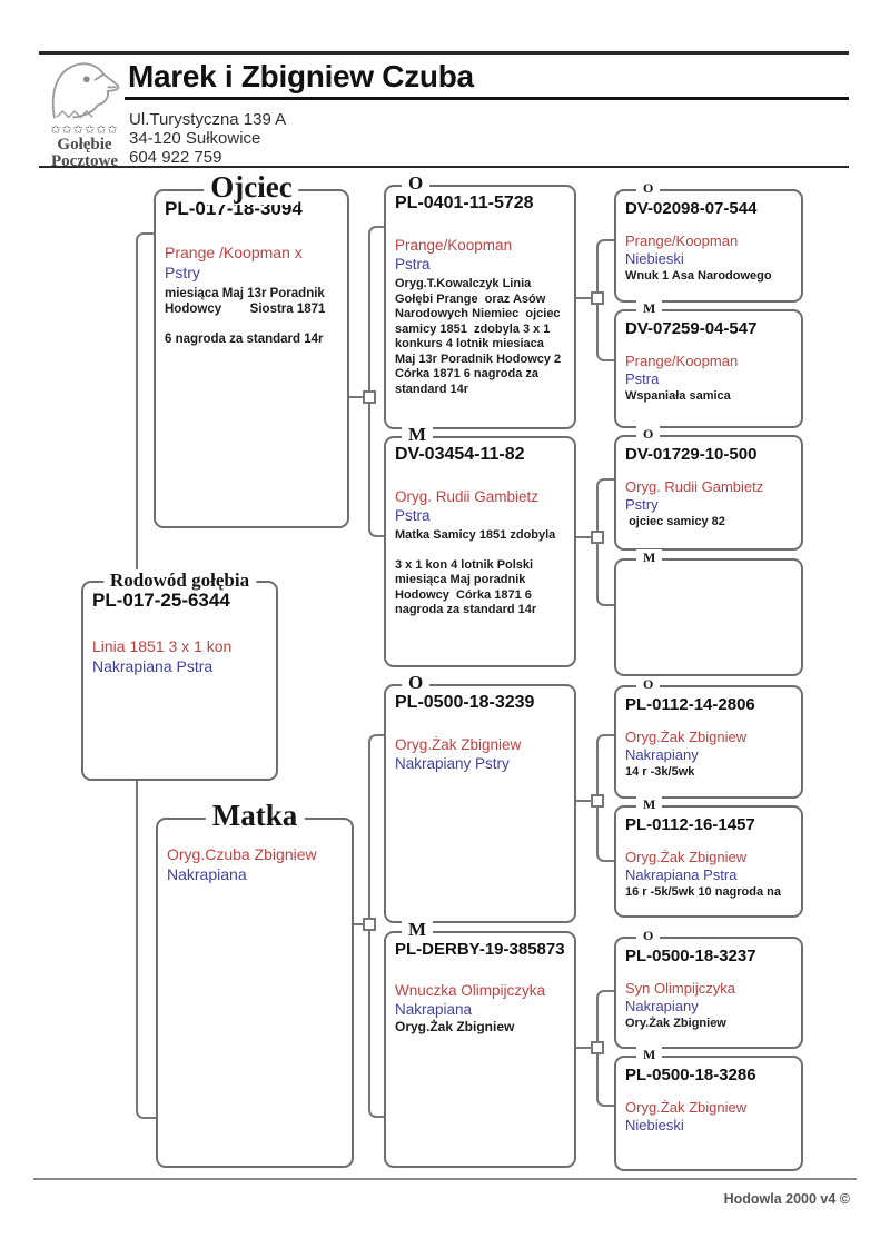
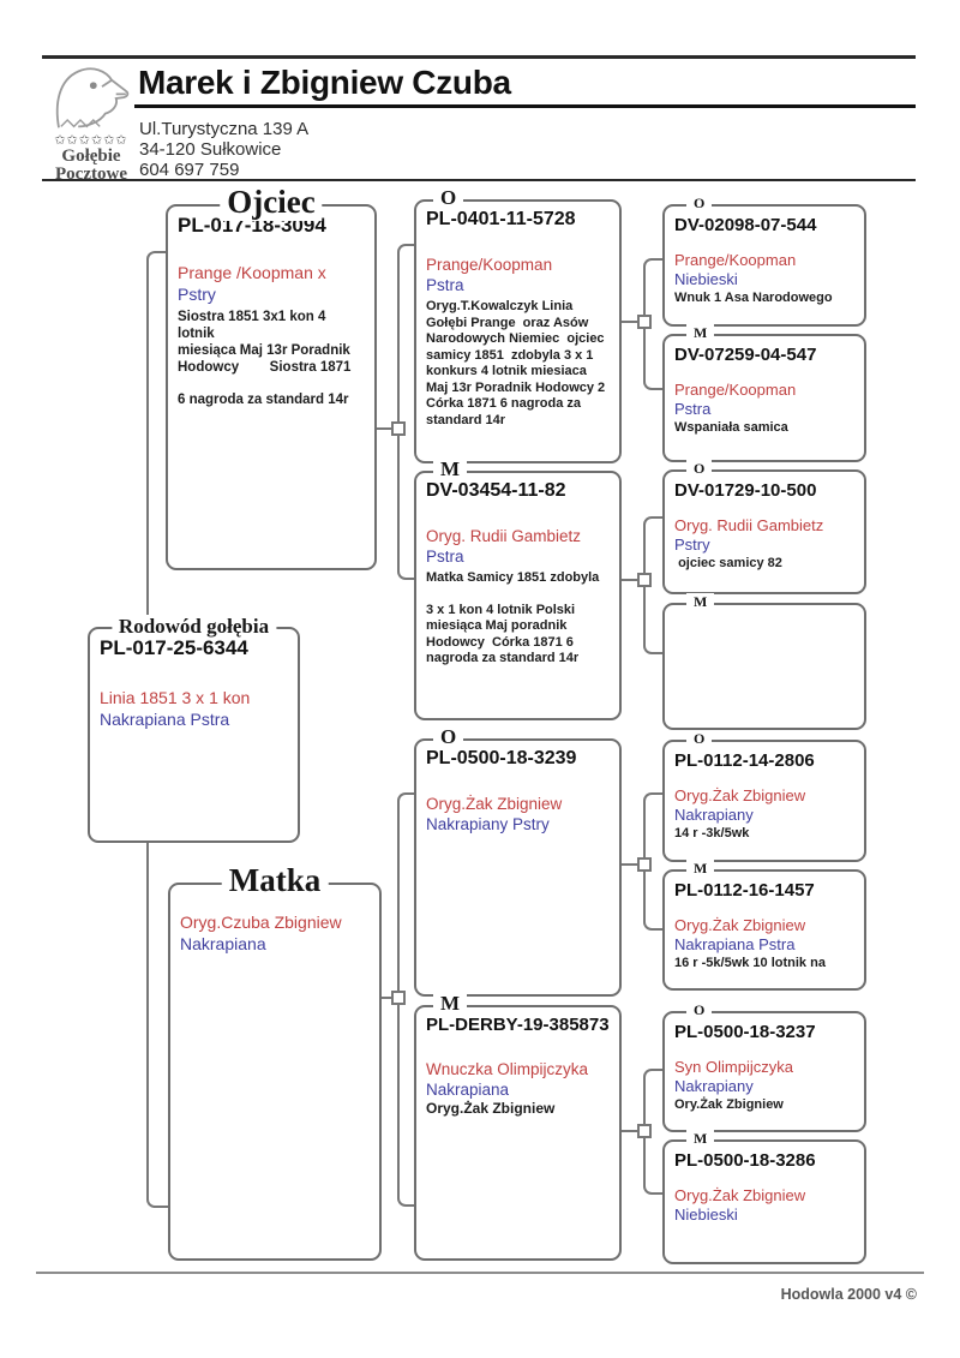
  ✩✩✩✩✩✩
  Gołębie
  Pocztowe
  Marek i Zbigniew Czuba
  Ul.Turystyczna 139 A
  34-120 Sułkowice
- 604 922 759
+ 604 697 759
  Ojciec
  PL-017-18-3094
  Prange /Koopman x
  Pstry
+ Siostra 1851 3x1 kon 4 lotnik
  miesiąca Maj 13r Poradnik
  Hodowcy Siostra 1871
  6 nagroda za standard 14r
  Rodowód gołębia
  PL-017-25-6344
  Linia 1851 3 x 1 kon
  Nakrapiana Pstra
  Matka
  Oryg.Czuba Zbigniew
  Nakrapiana
  O
  PL-0401-11-5728
  Prange/Koopman
  Pstra
  Oryg.T.Kowalczyk Linia
  Gołębi Prange oraz Asów
  Narodowych Niemiec ojciec
  samicy 1851 zdobyla 3 x 1
  konkurs 4 lotnik miesiaca
  Maj 13r Poradnik Hodowcy 2
  Córka 1871 6 nagroda za
  standard 14r
  M
  DV-03454-11-82
  Oryg. Rudii Gambietz
  Pstra
  Matka Samicy 1851 zdobyla
  3 x 1 kon 4 lotnik Polski
  miesiąca Maj poradnik
  Hodowcy Córka 1871 6
  nagroda za standard 14r
  O
  PL-0500-18-3239
  Oryg.Żak Zbigniew
  Nakrapiany Pstry
  M
  PL-DERBY-19-385873
  Wnuczka Olimpijczyka
  Nakrapiana
  Oryg.Żak Zbigniew
  O
  DV-02098-07-544
  Prange/Koopman
  Niebieski
  Wnuk 1 Asa Narodowego
  M
  DV-07259-04-547
  Prange/Koopman
  Pstra
  Wspaniała samica
  O
  DV-01729-10-500
  Oryg. Rudii Gambietz
  Pstry
  ojciec samicy 82
  M
  O
  PL-0112-14-2806
  Oryg.Żak Zbigniew
  Nakrapiany
  14 r -3k/5wk
  M
  PL-0112-16-1457
  Oryg.Żak Zbigniew
  Nakrapiana Pstra
- 16 r -5k/5wk 10 nagroda na
+ 16 r -5k/5wk 10 lotnik na
  O
  PL-0500-18-3237
  Syn Olimpijczyka
  Nakrapiany
  Ory.Żak Zbigniew
  M
  PL-0500-18-3286
  Oryg.Żak Zbigniew
  Niebieski
  Hodowla 2000 v4 ©
